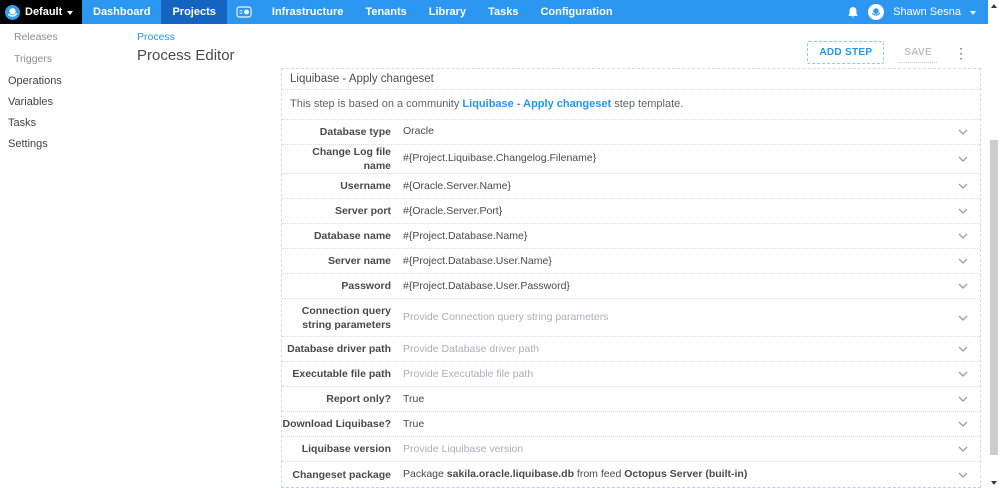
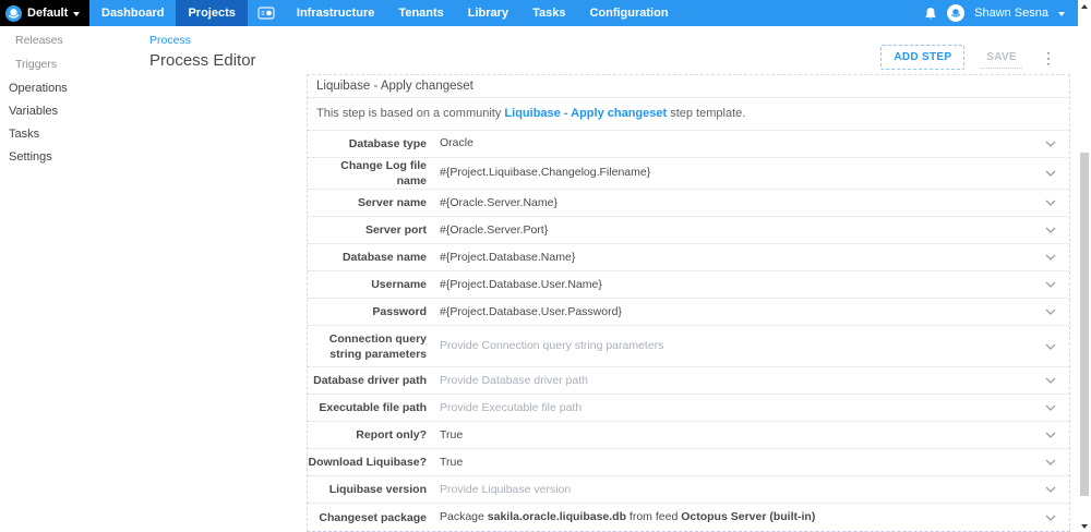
  Default
  Dashboard
  Projects
  Infrastructure
  Tenants
  Library
  Tasks
  Configuration
  Shawn Sesna
  Releases
  Triggers
  Operations
  Variables
  Tasks
  Settings
  Process
  Process Editor
  ADD STEP
  SAVE
  ⋮
  Liquibase - Apply changeset
  This step is based on a community Liquibase - Apply changeset step template.
  Database type
  Oracle
  Change Log file name
  #{Project.Liquibase.Changelog.Filename}
- Username
+ Server name
  #{Oracle.Server.Name}
  Server port
  #{Oracle.Server.Port}
  Database name
  #{Project.Database.Name}
- Server name
+ Username
  #{Project.Database.User.Name}
  Password
  #{Project.Database.User.Password}
  Connection query string parameters
  Provide Connection query string parameters
  Database driver path
  Provide Database driver path
  Executable file path
  Provide Executable file path
  Report only?
  True
  Download Liquibase?
  True
  Liquibase version
  Provide Liquibase version
  Changeset package
  Package sakila.oracle.liquibase.db from feed Octopus Server (built-in)
